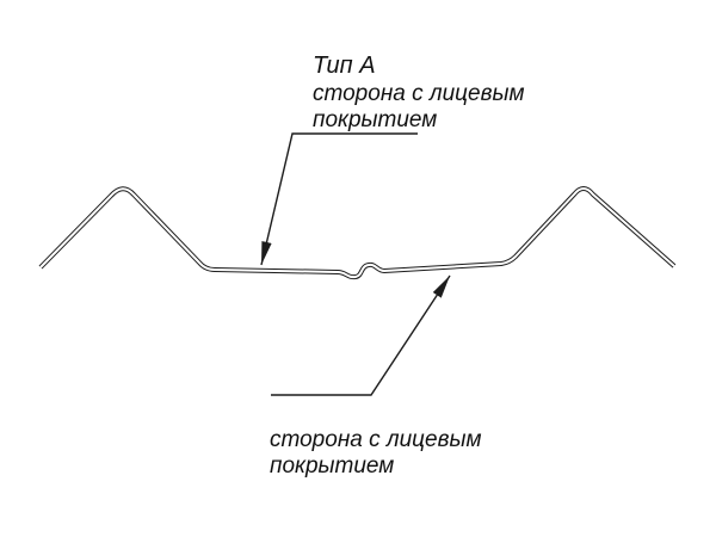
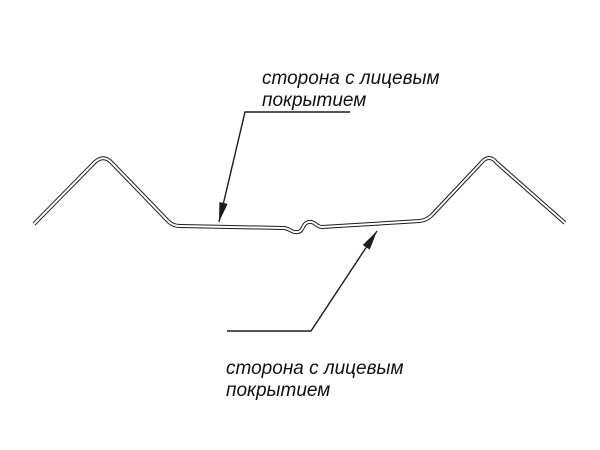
- Тип А
  сторона с лицевым
  покрытием
  сторона с лицевым
  покрытием
